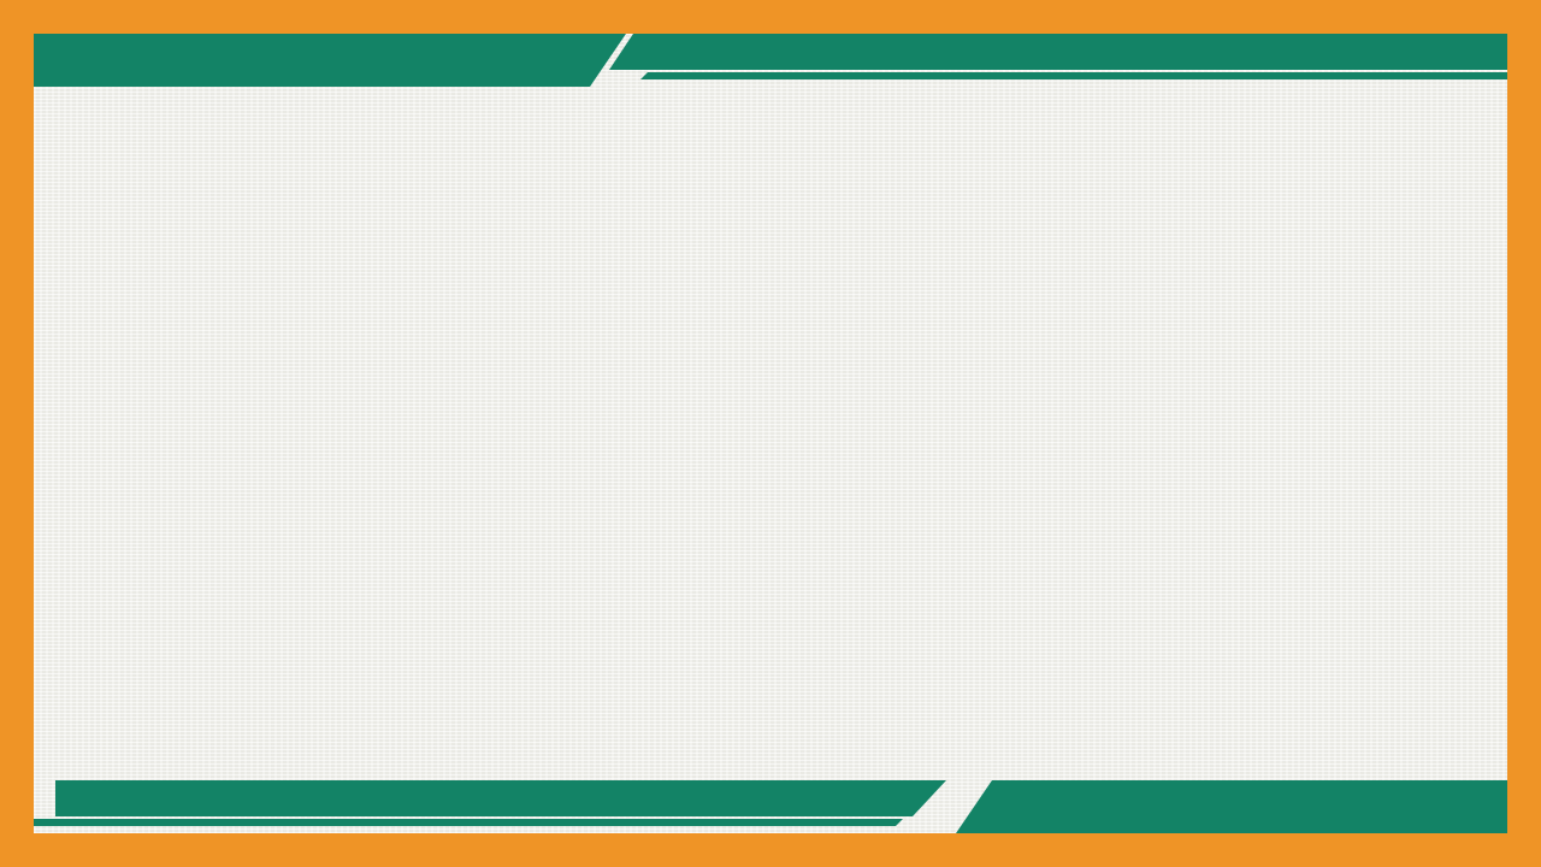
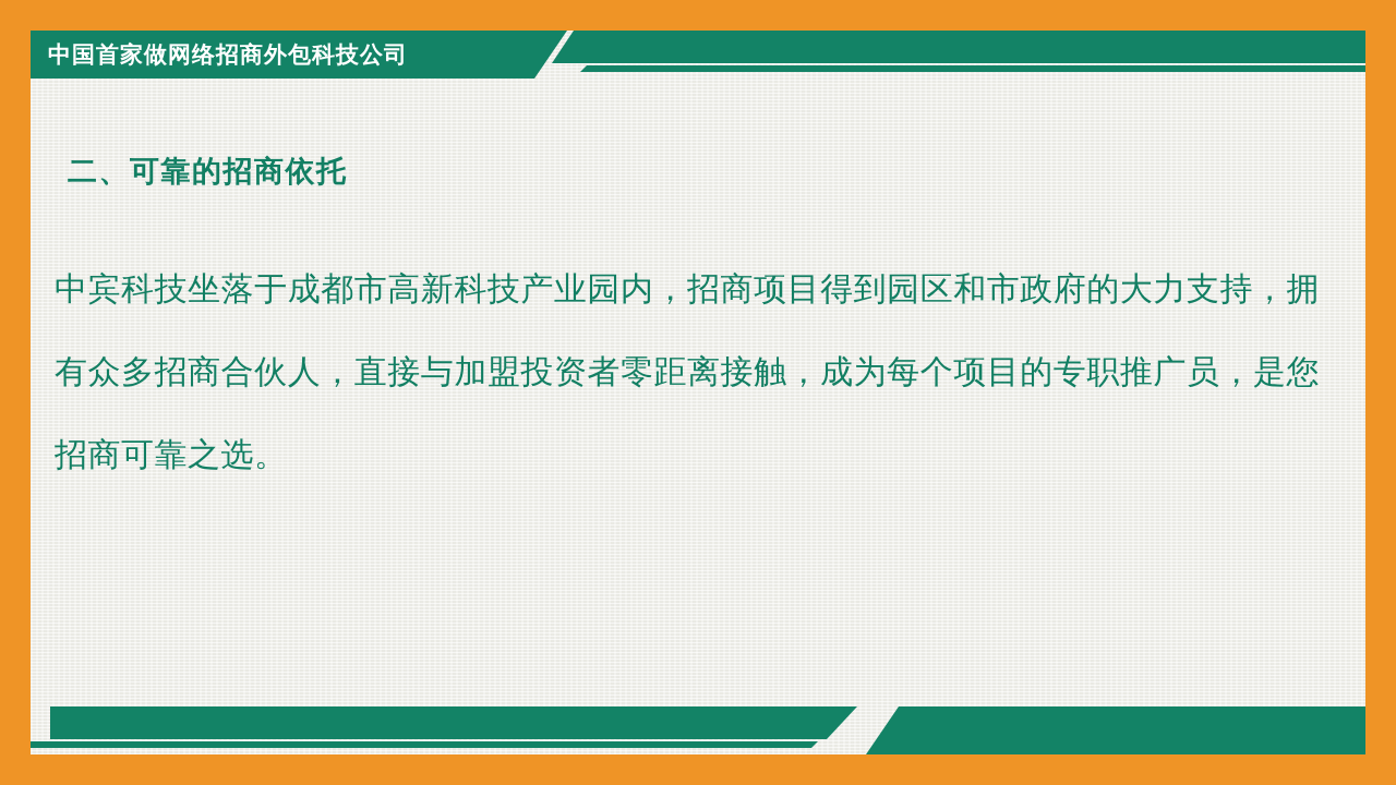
+ 中国首家做网络招商外包科技公司
+ 二、可靠的招商依托
+ 中宾科技坐落于成都市高新科技产业园内，招商项目得到园区和市政府的大力支持，拥有众多招商合伙人，直接与加盟投资者零距离接触，成为每个项目的专职推广员，是您招商可靠之选。
